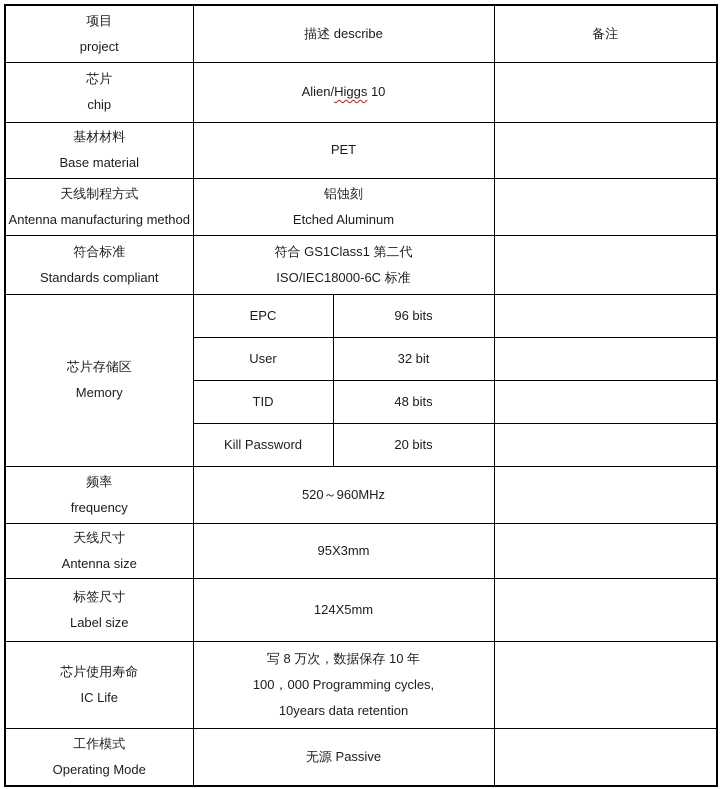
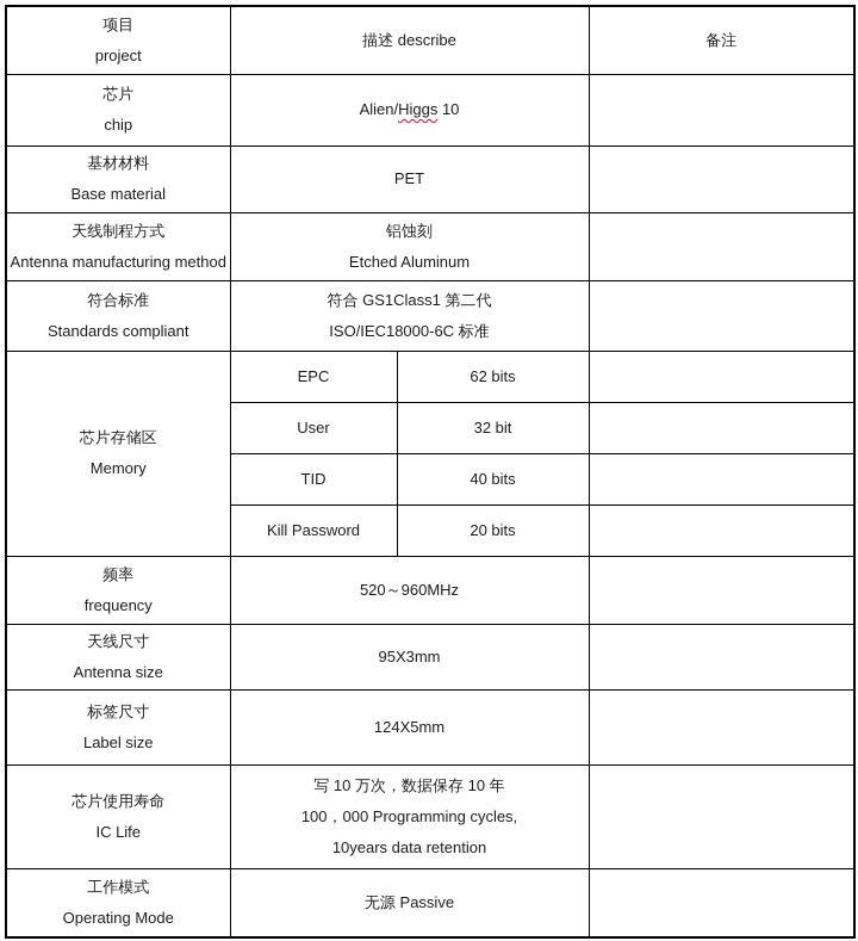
  项目 project	描述 describe	备注
  芯片 chip	Alien/Higgs 10
  基材材料 Base material	PET
  天线制程方式 Antenna manufacturing method	铝蚀刻 Etched Aluminum
  符合标准 Standards compliant	符合 GS1Class1 第二代 ISO/IEC18000-6C 标准
- 芯片存储区 Memory	EPC	96 bits
+ 芯片存储区 Memory	EPC	62 bits
  User	32 bit
- TID	48 bits
+ TID	40 bits
  Kill Password	20 bits
  频率 frequency	520～960MHz
  天线尺寸 Antenna size	95X3mm
  标签尺寸 Label size	124X5mm
- 芯片使用寿命 IC Life	写 8 万次，数据保存 10 年 100，000 Programming cycles, 10years data retention
+ 芯片使用寿命 IC Life	写 10 万次，数据保存 10 年 100，000 Programming cycles, 10years data retention
  工作模式 Operating Mode	无源 Passive
